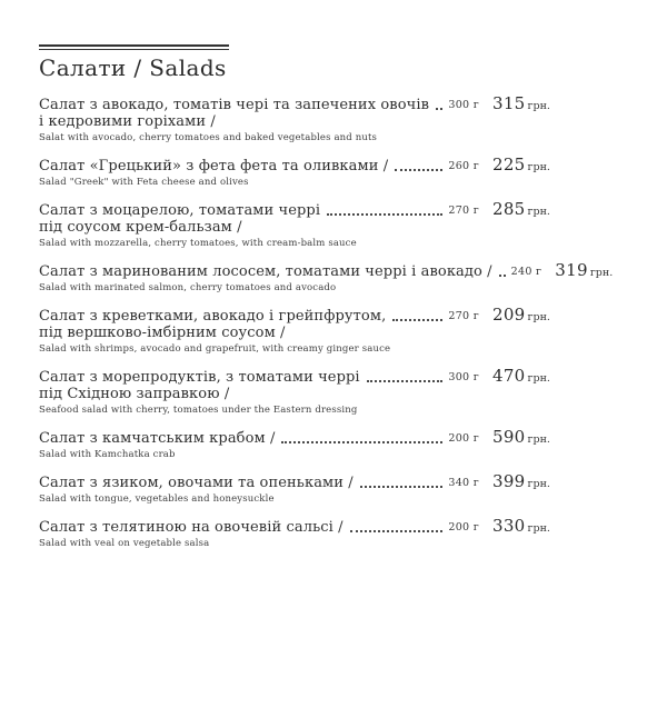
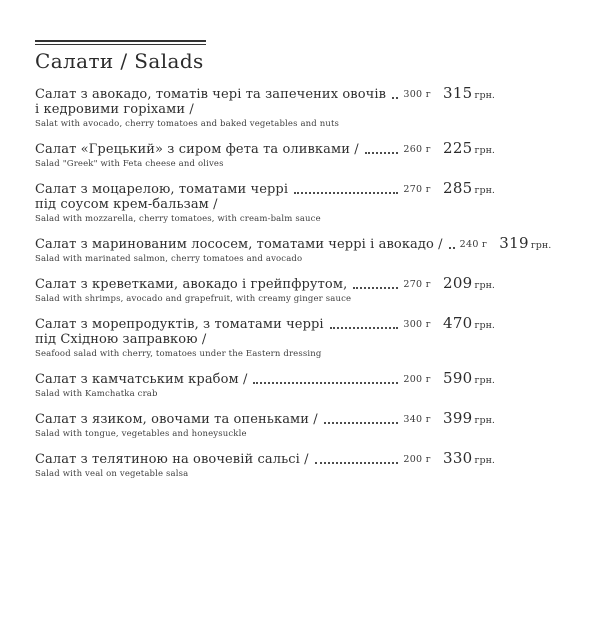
  Салати / Salads
  Салат з авокадо, томатів чері та запечених овочів
  300 г
  315 грн.
  і кедровими горіхами /
  Salat with avocado, cherry tomatoes and baked vegetables and nuts
- Салат «Грецький» з фета фета та оливками /
+ Салат «Грецький» з сиром фета та оливками /
  260 г
  225 грн.
  Salad "Greek" with Feta cheese and olives
  Салат з моцарелою, томатами черрі
  270 г
  285 грн.
  під соусом крем-бальзам /
  Salad with mozzarella, cherry tomatoes, with cream-balm sauce
  Салат з маринованим лососем, томатами черрі і авокадо /
  240 г
  319 грн.
  Salad with marinated salmon, cherry tomatoes and avocado
  Салат з креветками, авокадо і грейпфрутом,
  270 г
  209 грн.
- під вершково-імбірним соусом /
  Salad with shrimps, avocado and grapefruit, with creamy ginger sauce
  Салат з морепродуктів, з томатами черрі
  300 г
  470 грн.
  під Східною заправкою /
  Seafood salad with cherry, tomatoes under the Eastern dressing
  Салат з камчатським крабом /
  200 г
  590 грн.
  Salad with Kamchatka crab
  Салат з язиком, овочами та опеньками /
  340 г
  399 грн.
  Salad with tongue, vegetables and honeysuckle
  Салат з телятиною на овочевій сальсі /
  200 г
  330 грн.
  Salad with veal on vegetable salsa
